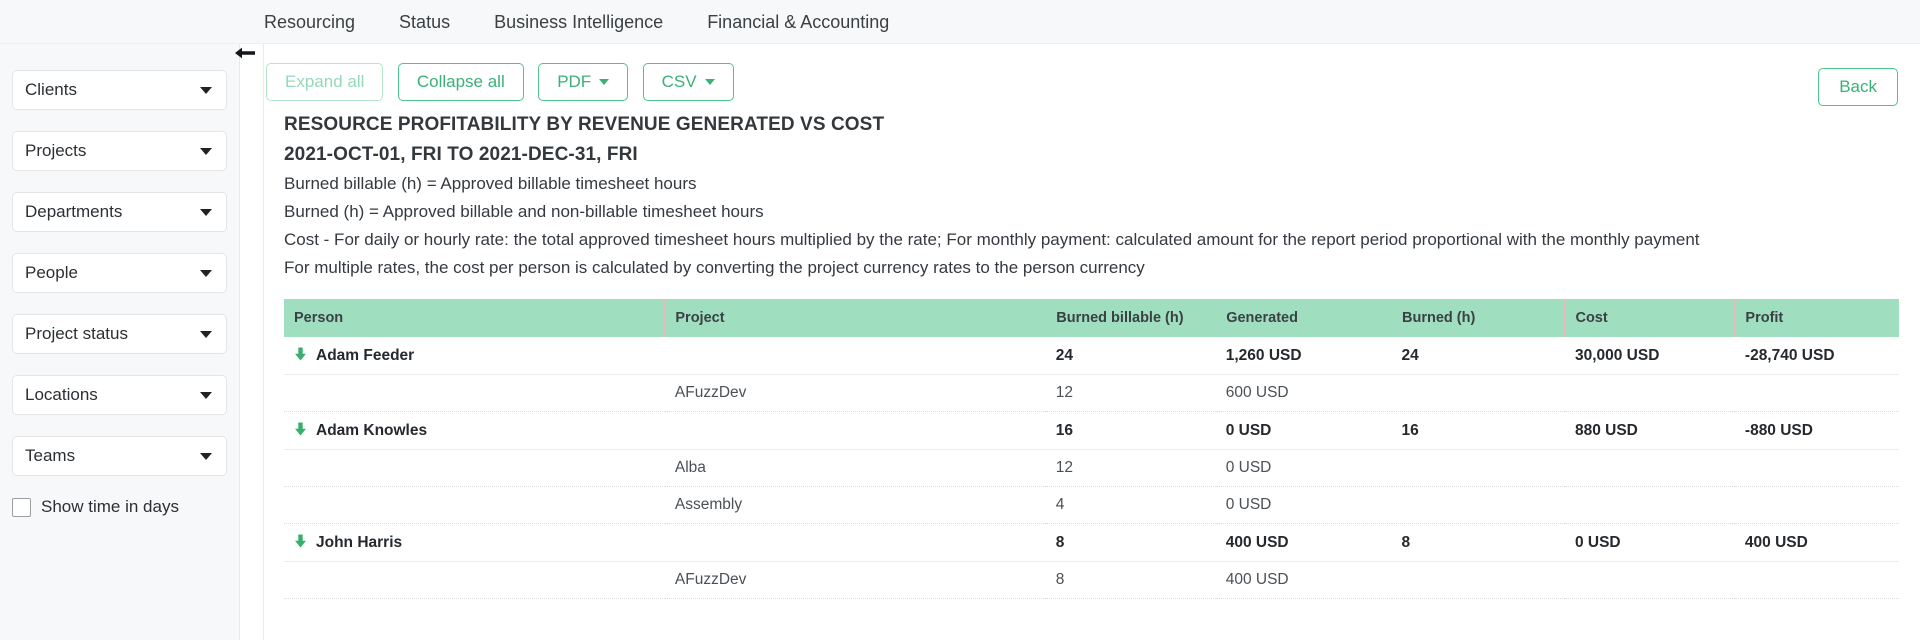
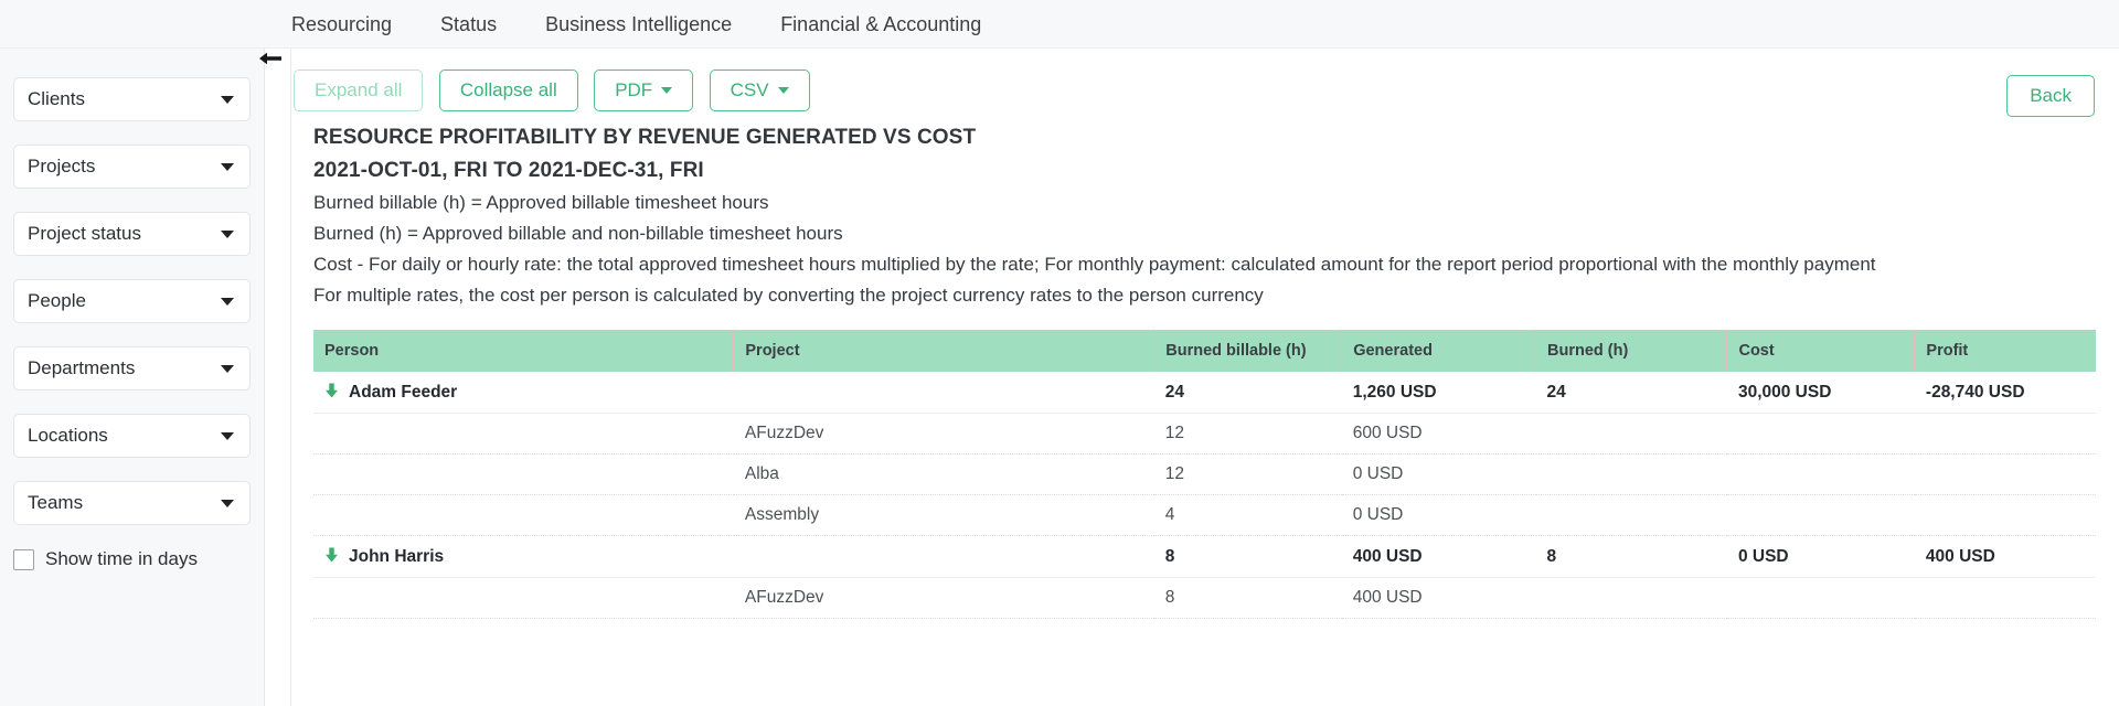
  Resourcing
  Status
  Business Intelligence
  Financial & Accounting
  Clients
  Projects
- Departments
+ Project status
  People
- Project status
+ Departments
  Locations
  Teams
  Show time in days
  Expand all Collapse all
  PDF
  CSV
  Back
  RESOURCE PROFITABILITY BY REVENUE GENERATED VS COST
  2021-OCT-01, FRI TO 2021-DEC-31, FRI
  Burned billable (h) = Approved billable timesheet hours
  Burned (h) = Approved billable and non-billable timesheet hours
  Cost - For daily or hourly rate: the total approved timesheet hours multiplied by the rate; For monthly payment: calculated amount for the report period proportional with the monthly payment
  For multiple rates, the cost per person is calculated by converting the project currency rates to the person currency
  Person	Project	Burned billable (h)	Generated	Burned (h)	Cost	Profit
  Adam Feeder		24	1,260 USD	24	30,000 USD	-28,740 USD
  	AFuzzDev	12	600 USD
- Adam Knowles		16	0 USD	16	880 USD	-880 USD
  	Alba	12	0 USD
  	Assembly	4	0 USD
  John Harris		8	400 USD	8	0 USD	400 USD
  	AFuzzDev	8	400 USD
